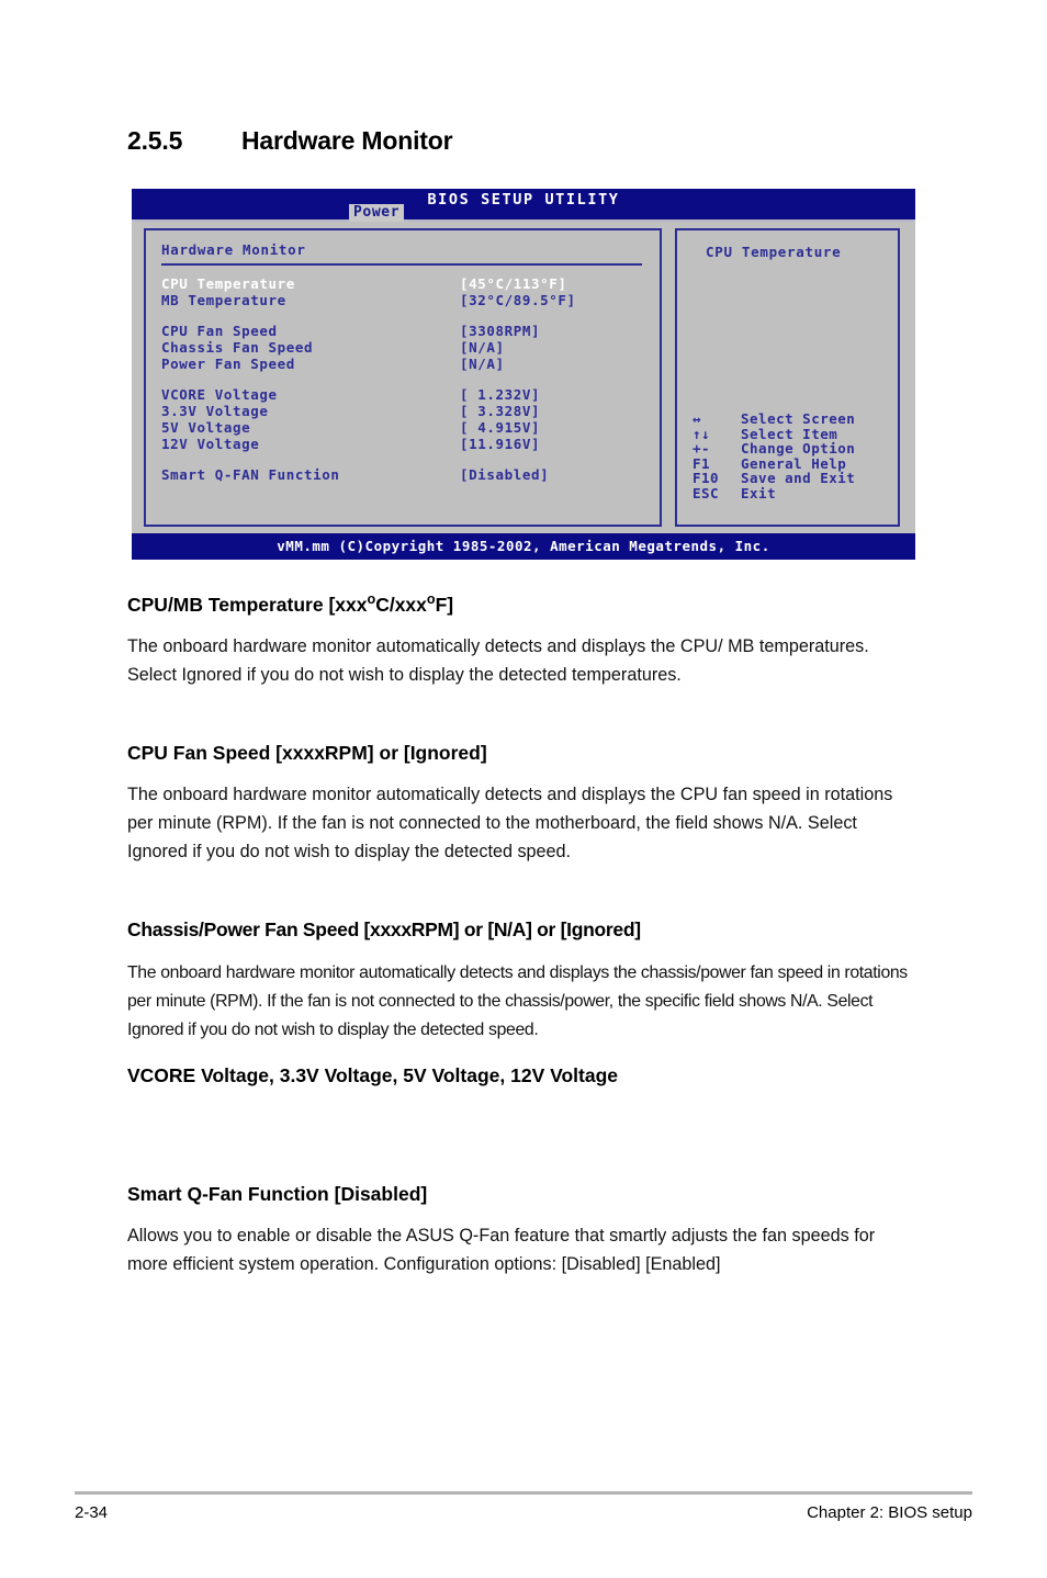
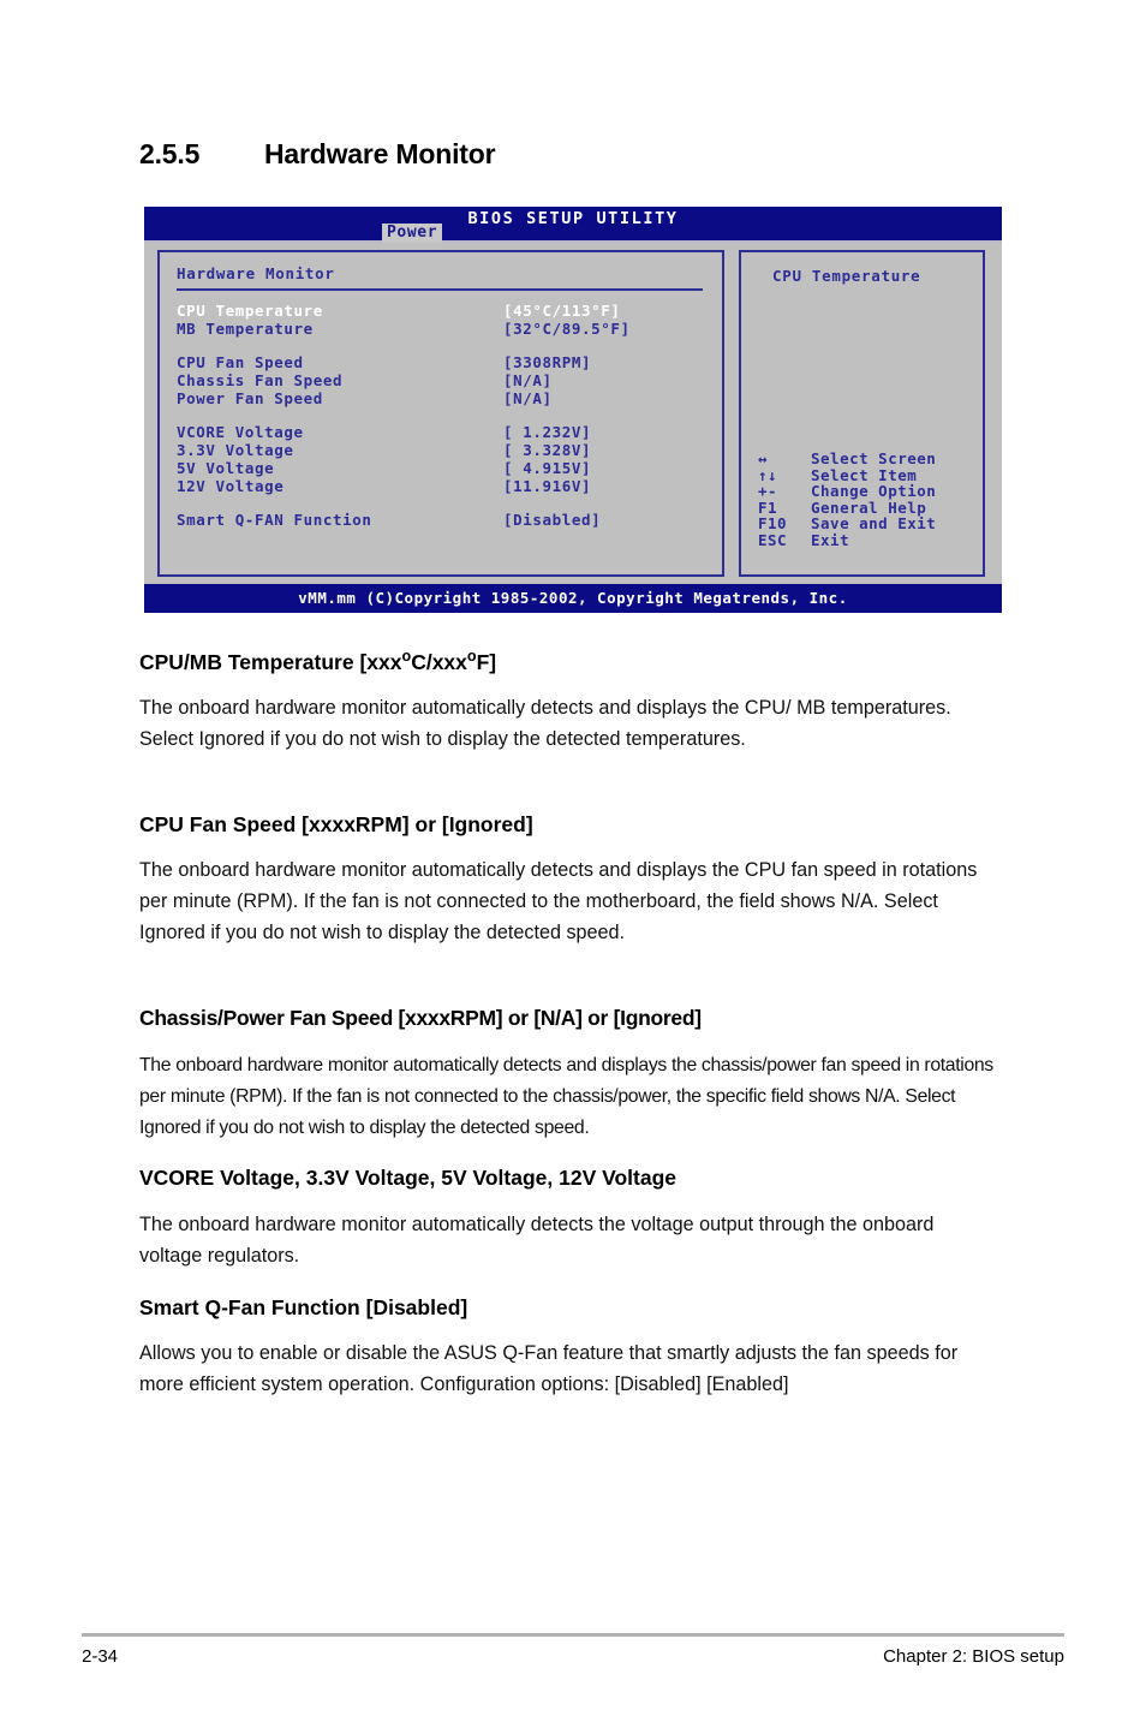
  2.5.5 Hardware Monitor
  BIOS SETUP UTILITY
  Power
  Hardware Monitor
  CPU Temperature
  [45°C/113°F]
  MB Temperature
  [32°C/89.5°F]
  CPU Fan Speed
  [3308RPM]
  Chassis Fan Speed
  [N/A]
  Power Fan Speed
  [N/A]
  VCORE Voltage
  [ 1.232V]
  3.3V Voltage
  [ 3.328V]
  5V Voltage
  [ 4.915V]
  12V Voltage
  [11.916V]
  Smart Q-FAN Function
  [Disabled]
  CPU Temperature
  ↔
  Select Screen
  ↑↓
  Select Item
  +-
  Change Option
  F1
  General Help
  F10
  Save and Exit
  ESC
  Exit
- vMM.mm (C)Copyright 1985-2002, American Megatrends, Inc.
+ vMM.mm (C)Copyright 1985-2002, Copyright Megatrends, Inc.
  CPU/MB Temperature [xxxoC/xxxoF]
  The onboard hardware monitor automatically detects and displays the CPU/ MB temperatures. Select Ignored if you do not wish to display the detected temperatures.
  CPU Fan Speed [xxxxRPM] or [Ignored]
  The onboard hardware monitor automatically detects and displays the CPU fan speed in rotations per minute (RPM). If the fan is not connected to the motherboard, the field shows N/A. Select Ignored if you do not wish to display the detected speed.
  Chassis/Power Fan Speed [xxxxRPM] or [N/A] or [Ignored]
  The onboard hardware monitor automatically detects and displays the chassis/power fan speed in rotations per minute (RPM). If the fan is not connected to the chassis/power, the specific field shows N/A. Select Ignored if you do not wish to display the detected speed.
  VCORE Voltage, 3.3V Voltage, 5V Voltage, 12V Voltage
+ The onboard hardware monitor automatically detects the voltage output through the onboard voltage regulators.
  Smart Q-Fan Function [Disabled]
  Allows you to enable or disable the ASUS Q-Fan feature that smartly adjusts the fan speeds for more efficient system operation. Configuration options: [Disabled] [Enabled]
  2-34
  Chapter 2: BIOS setup
